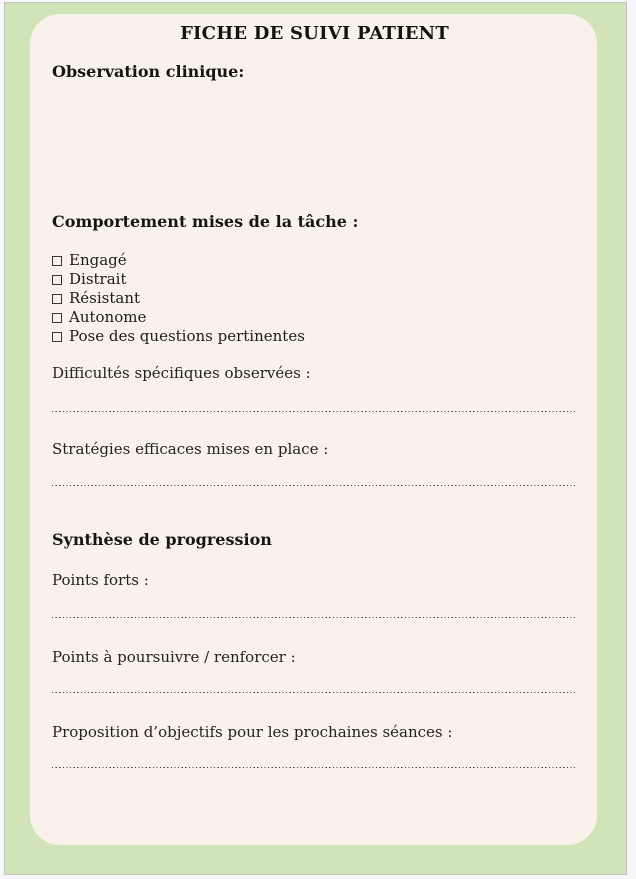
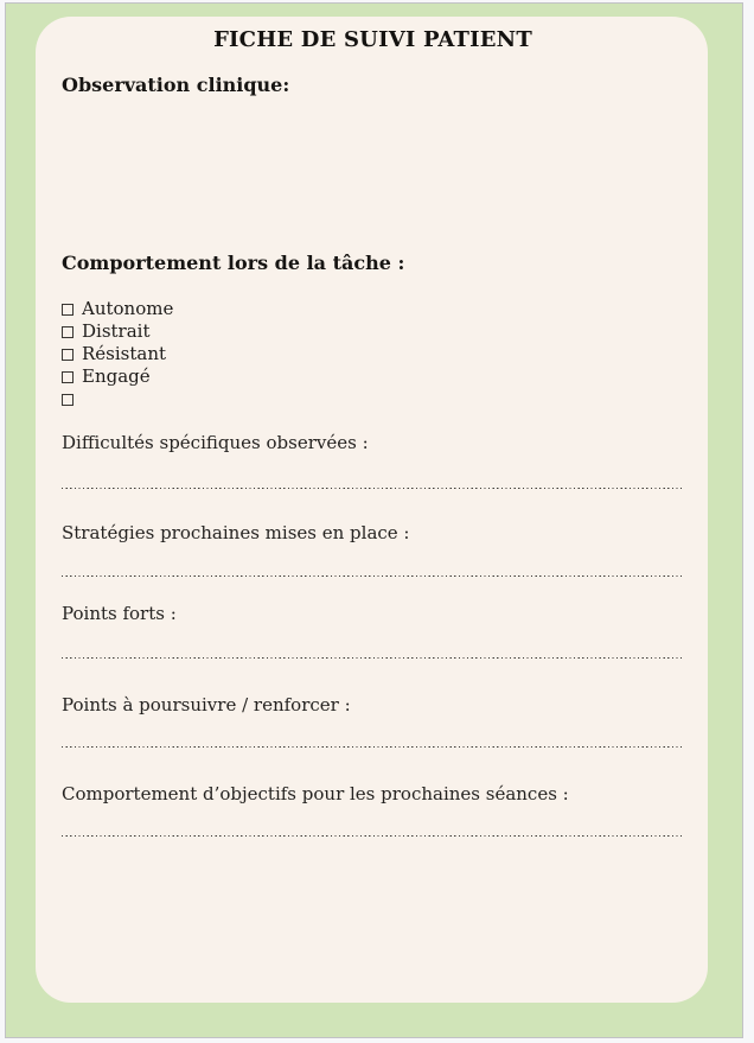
  FICHE DE SUIVI PATIENT
  Observation clinique:
- Comportement mises de la tâche :
+ Comportement lors de la tâche :
- Engagé
+ Autonome
  Distrait
  Résistant
- Autonome
+ Engagé
- Pose des questions pertinentes
  Difficultés spécifiques observées :
- Stratégies efficaces mises en place :
+ Stratégies prochaines mises en place :
- Synthèse de progression
  Points forts :
  Points à poursuivre / renforcer :
- Proposition d’objectifs pour les prochaines séances :
+ Comportement d’objectifs pour les prochaines séances :
